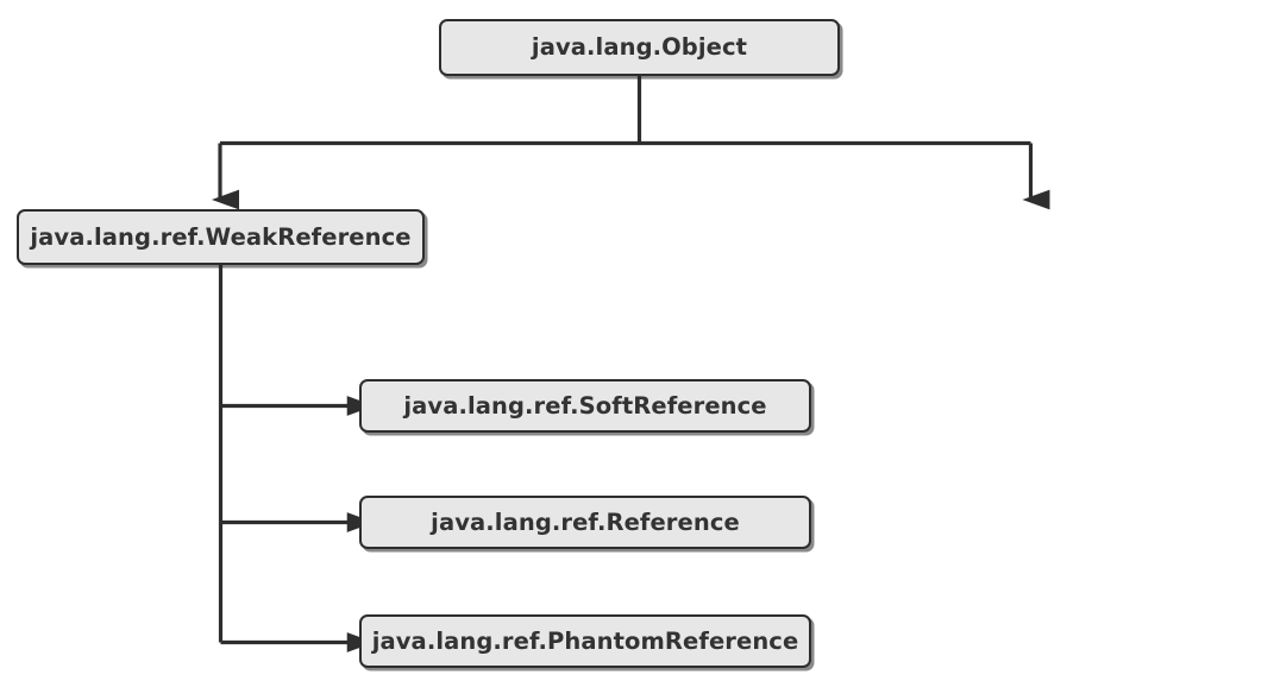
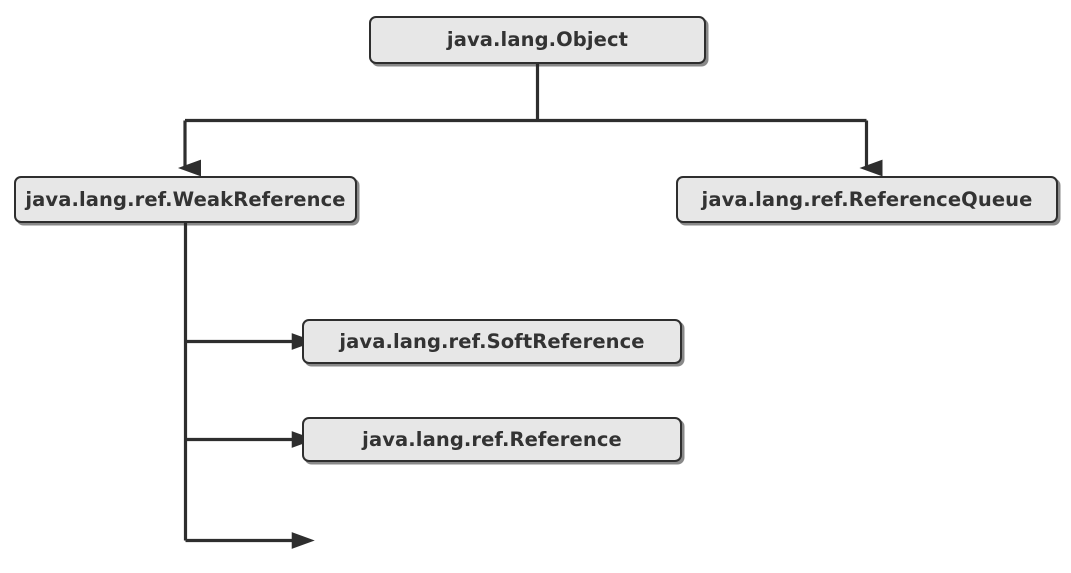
  java.lang.Object
  java.lang.ref.WeakReference
+ java.lang.ref.ReferenceQueue
  java.lang.ref.SoftReference
  java.lang.ref.Reference
- java.lang.ref.PhantomReference
